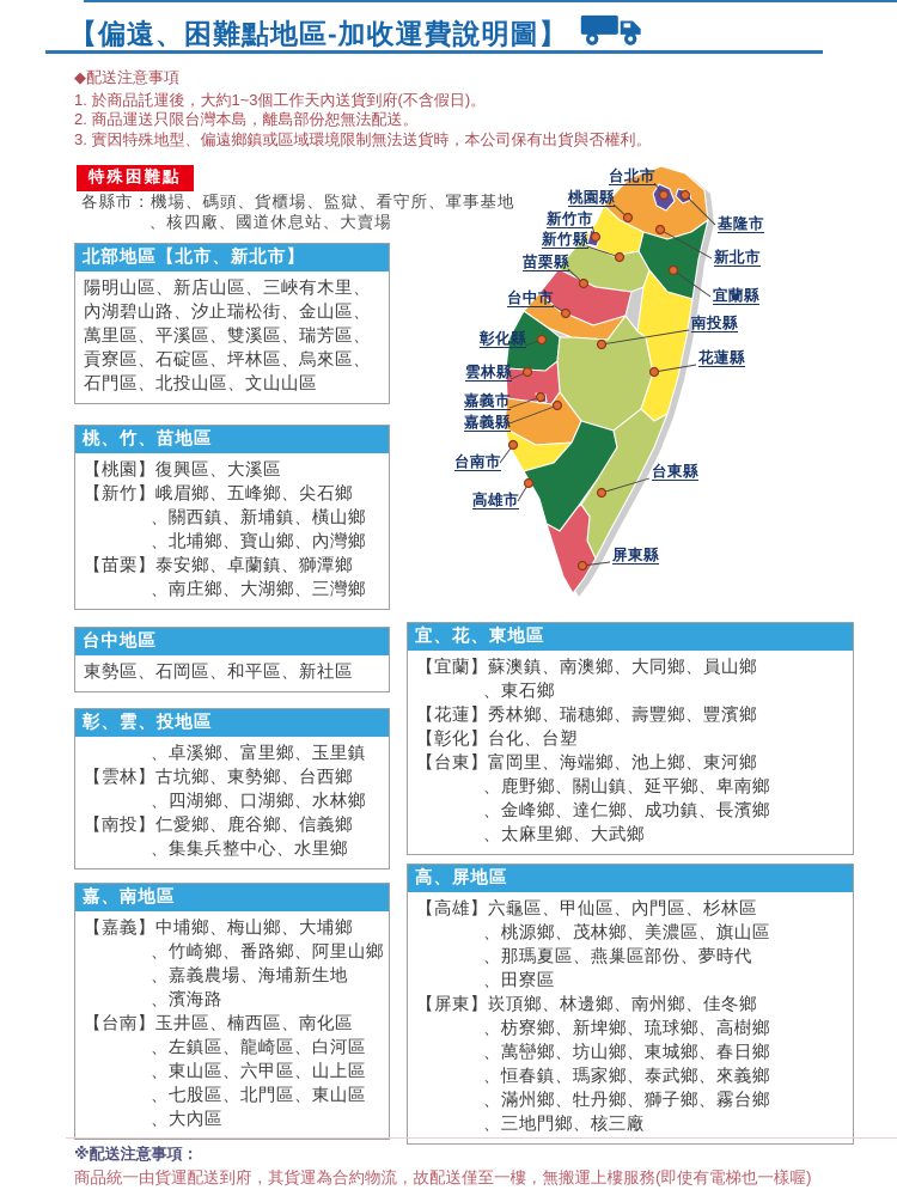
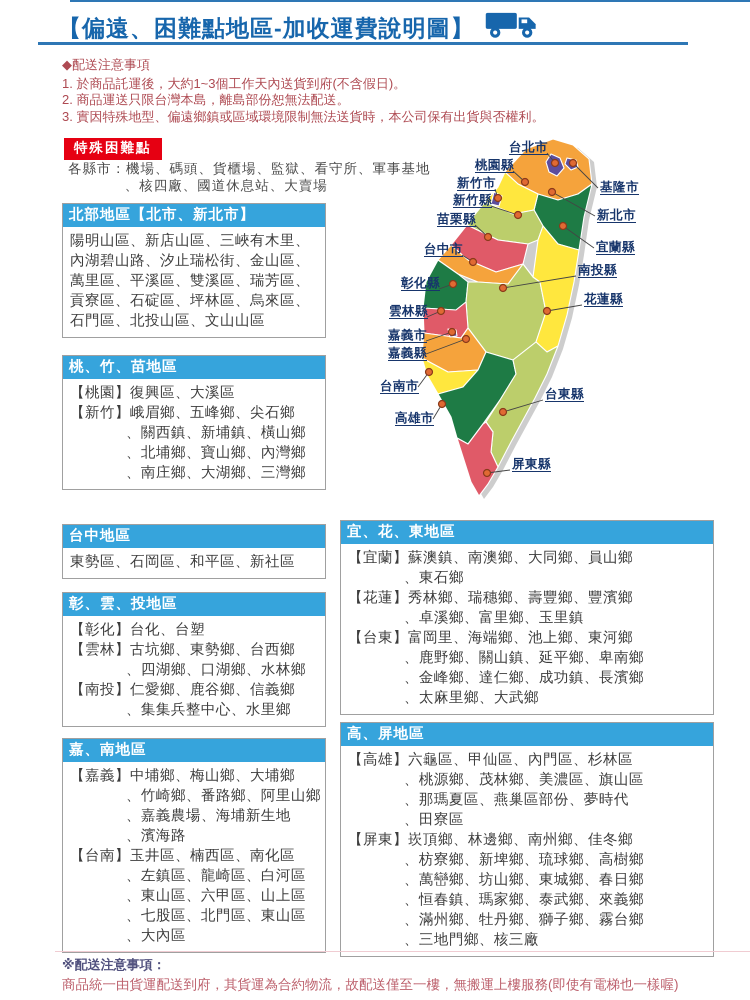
  【偏遠、困難點地區-加收運費說明圖】
  ◆配送注意事項
  1. 於商品託運後，大約1~3個工作天內送貨到府(不含假日)。
  2. 商品運送只限台灣本島，離島部份恕無法配送。
  3. 實因特殊地型、偏遠鄉鎮或區域環境限制無法送貨時，本公司保有出貨與否權利。
  特殊困難點
  各縣市：機場、碼頭、貨櫃場、監獄、看守所、軍事基地
  、核四廠、國道休息站、大賣場
  北部地區【北市、新北市】
  陽明山區、新店山區、三峽有木里、
  內湖碧山路、汐止瑞松街、金山區、
  萬里區、平溪區、雙溪區、瑞芳區、
  貢寮區、石碇區、坪林區、烏來區、
  石門區、北投山區、文山山區
  桃、竹、苗地區
  【桃園】復興區、大溪區
  【新竹】峨眉鄉、五峰鄉、尖石鄉
  、關西鎮、新埔鎮、橫山鄉
  、北埔鄉、寶山鄉、內灣鄉
- 【苗栗】泰安鄉、卓蘭鎮、獅潭鄉
  、南庄鄉、大湖鄉、三灣鄉
  台中地區
  東勢區、石岡區、和平區、新社區
  彰、雲、投地區
- 、卓溪鄉、富里鄉、玉里鎮
+ 【彰化】台化、台塑
  【雲林】古坑鄉、東勢鄉、台西鄉
  、四湖鄉、口湖鄉、水林鄉
  【南投】仁愛鄉、鹿谷鄉、信義鄉
  、集集兵整中心、水里鄉
  嘉、南地區
  【嘉義】中埔鄉、梅山鄉、大埔鄉
  、竹崎鄉、番路鄉、阿里山鄉
  、嘉義農場、海埔新生地
  、濱海路
  【台南】玉井區、楠西區、南化區
  、左鎮區、龍崎區、白河區
  、東山區、六甲區、山上區
  、七股區、北門區、東山區
  、大內區
  宜、花、東地區
  【宜蘭】蘇澳鎮、南澳鄉、大同鄉、員山鄉
  、東石鄉
  【花蓮】秀林鄉、瑞穗鄉、壽豐鄉、豐濱鄉
- 【彰化】台化、台塑
+ 、卓溪鄉、富里鄉、玉里鎮
  【台東】富岡里、海端鄉、池上鄉、東河鄉
  、鹿野鄉、關山鎮、延平鄉、卑南鄉
  、金峰鄉、達仁鄉、成功鎮、長濱鄉
  、太麻里鄉、大武鄉
  高、屏地區
  【高雄】六龜區、甲仙區、內門區、杉林區
  、桃源鄉、茂林鄉、美濃區、旗山區
  、那瑪夏區、燕巢區部份、夢時代
  、田寮區
  【屏東】崁頂鄉、林邊鄉、南州鄉、佳冬鄉
  、枋寮鄉、新埤鄉、琉球鄉、高樹鄉
  、萬巒鄉、坊山鄉、東城鄉、春日鄉
  、恒春鎮、瑪家鄉、泰武鄉、來義鄉
  、滿州鄉、牡丹鄉、獅子鄉、霧台鄉
  、三地門鄉、核三廠
  台北市
  桃園縣
  新竹市
  新竹縣
  苗栗縣
  台中市
  彰化縣
  雲林縣
  嘉義市
  嘉義縣
  台南市
  高雄市
  基隆市
  新北市
  宜蘭縣
  南投縣
  花蓮縣
  台東縣
  屏東縣
  ※配送注意事項：
  商品統一由貨運配送到府，其貨運為合約物流，故配送僅至一樓，無搬運上樓服務(即使有電梯也一樣喔)
